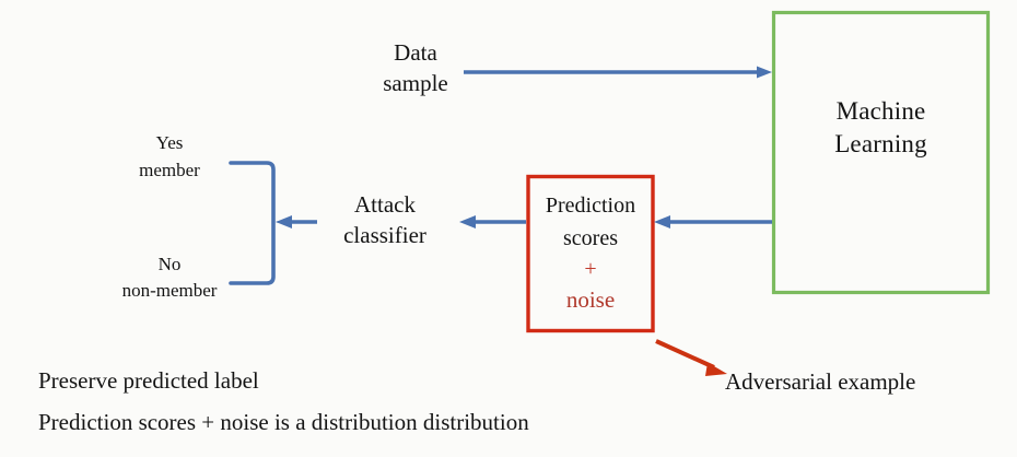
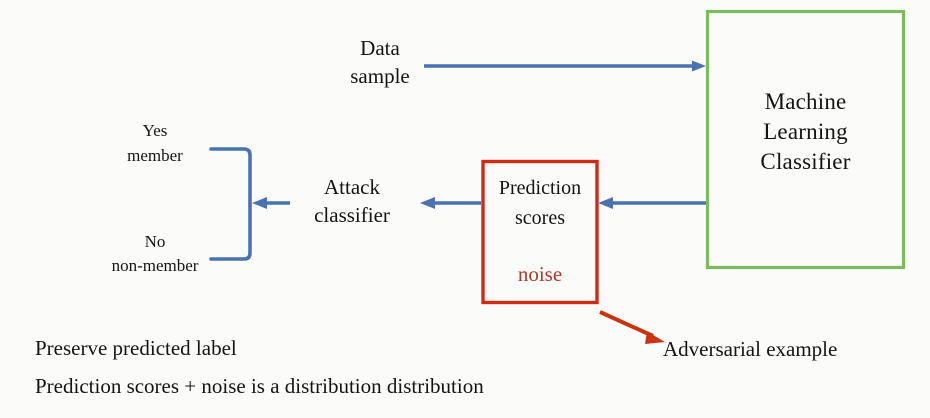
  Machine
  Learning
+ Classifier
  Prediction
  scores
- +
  noise
  Data
  sample
  Attack
  classifier
  Yes
  member
  No
  non-member
  Adversarial example
  Preserve predicted label
  Prediction scores + noise is a distribution distribution
